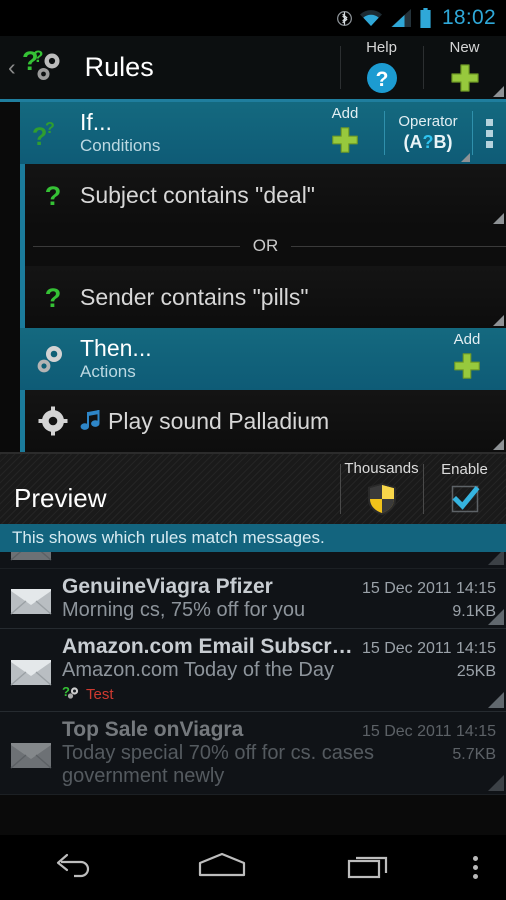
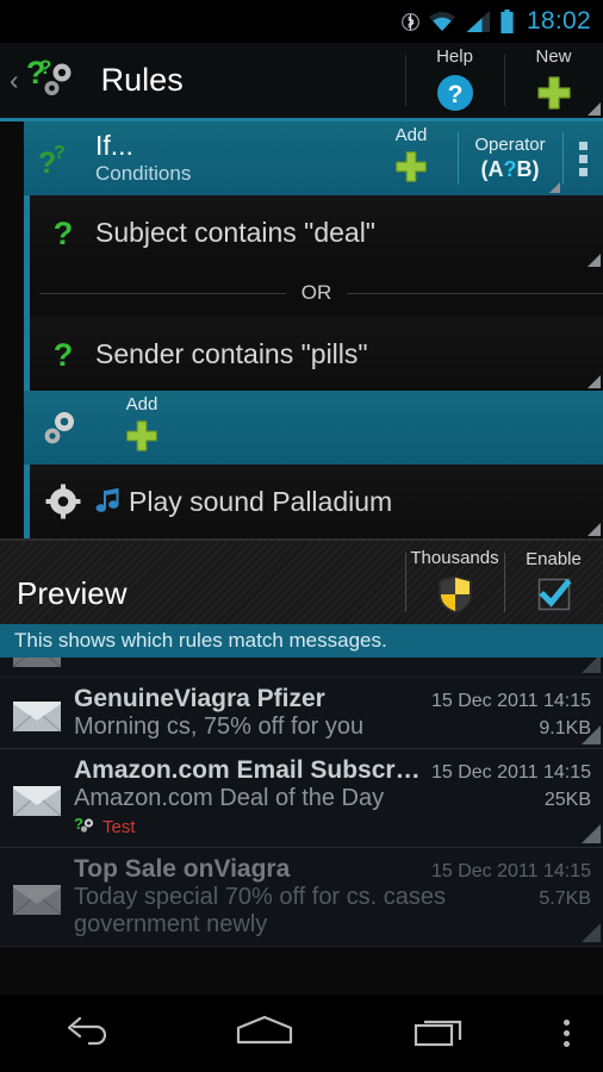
  18:02
  ‹
  ?
  ?
  Rules
  Help
  ?
  New
  ?
  ?
  If...
  Conditions
  Add
  Operator
  (A?B)
  ?
  Subject contains "deal"
  OR
  ?
  Sender contains "pills"
- Then...
- Actions
  Add
  Play sound Palladium
  Preview
  Thousands
  Enable
  This shows which rules match messages.
  GenuineViagra Pfizer
  15 Dec 2011 14:15
  Morning cs, 75% off for you
  9.1KB
  Amazon.com Email Subscri…
  15 Dec 2011 14:15
- Amazon.com Today of the Day
+ Amazon.com Deal of the Day
  25KB
  ?
  Test
  Top Sale onViagra
  15 Dec 2011 14:15
  Today special 70% off for cs. cases government newly
  5.7KB
